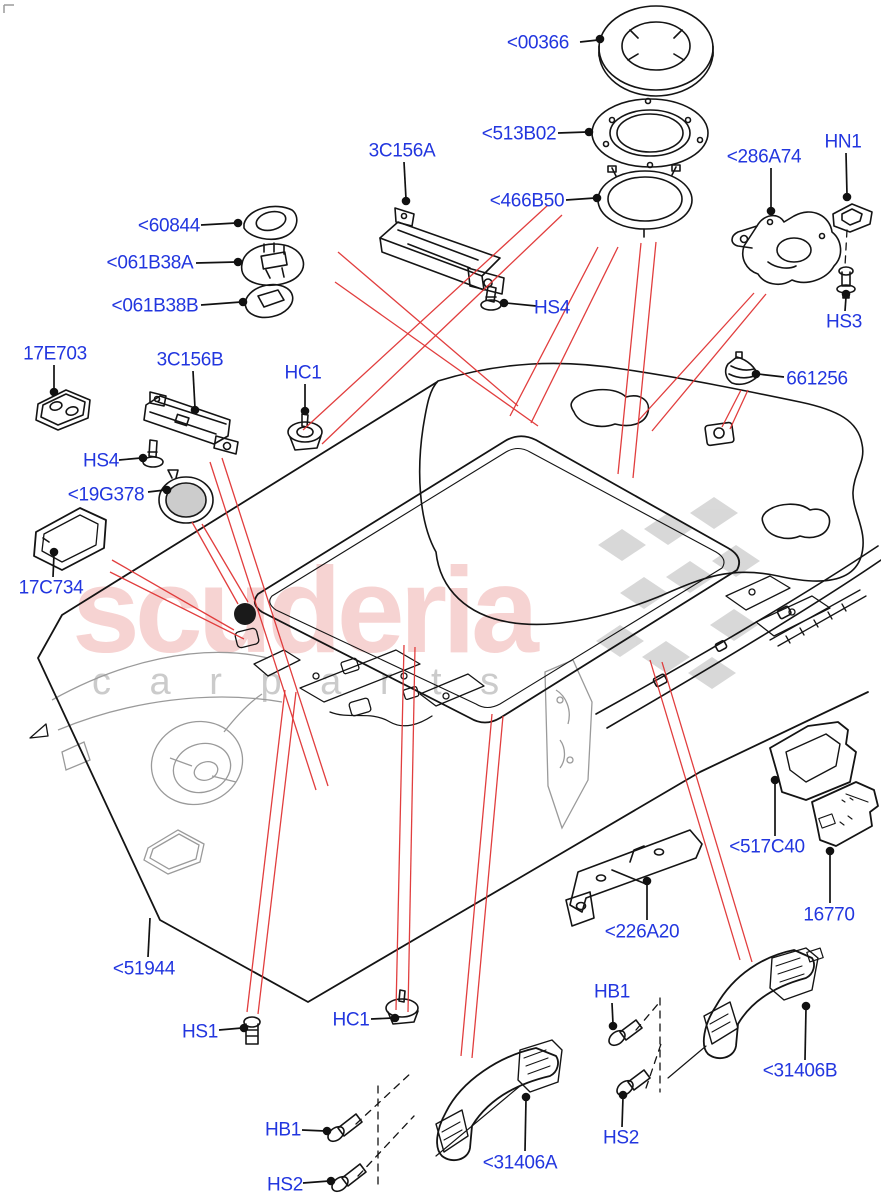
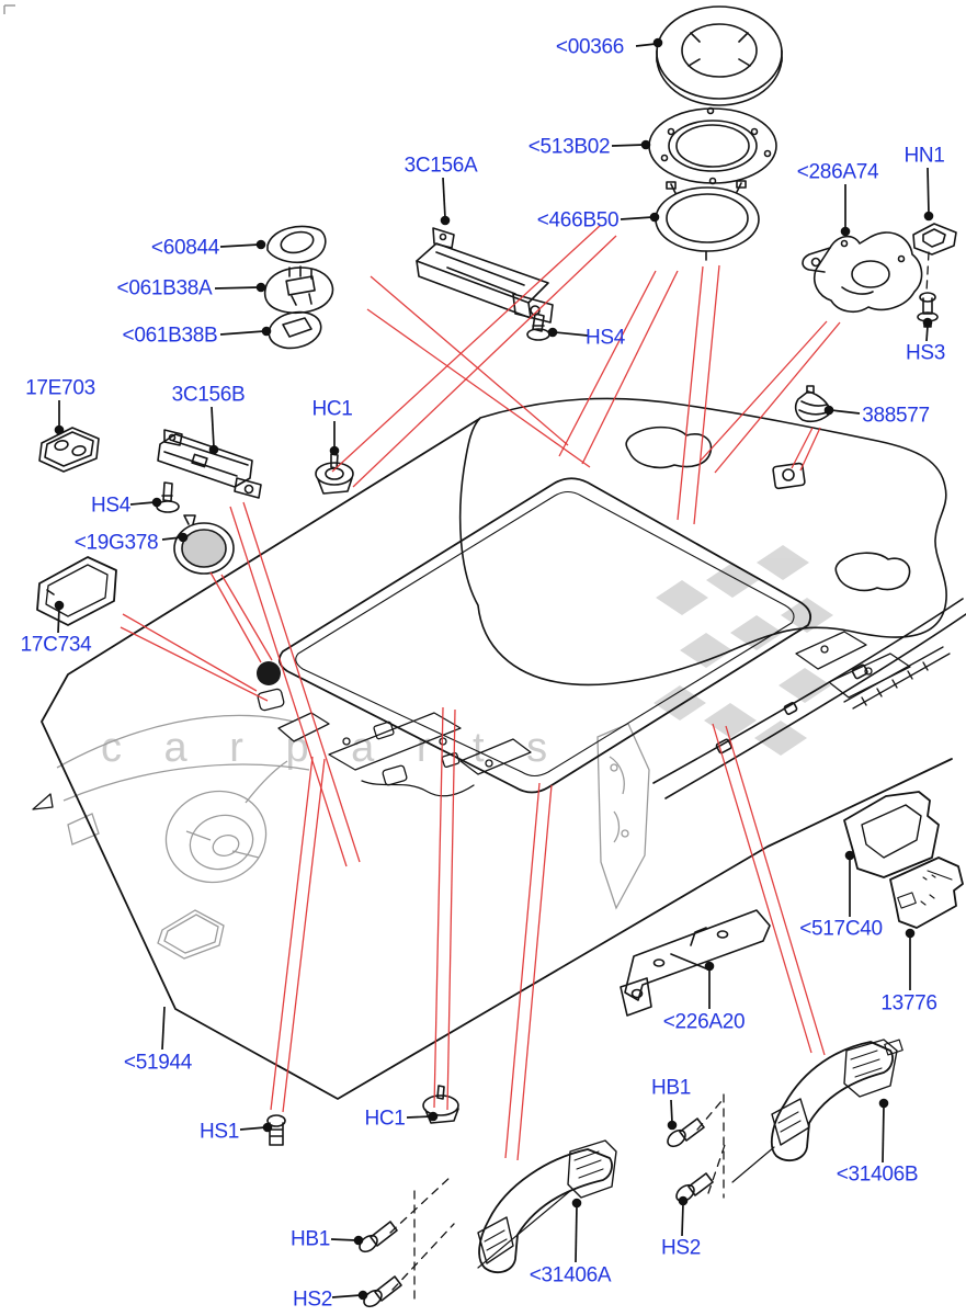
- scuderia
  c a r p a r t s
  <00366
  <513B02
  <466B50
  3C156A
  HS4
  <286A74
  HN1
  HS3
  <60844
  <061B38A
  <061B38B
  17E703
  3C156B
  HC1
  HS4
- 661256
+ 388577
  <19G378
  17C734
  <517C40
- 16770
+ 13776
  <226A20
  <51944
  HS1
  HC1
  HB1
  HS2
  <31406A
  HB1
  HS2
  <31406B
